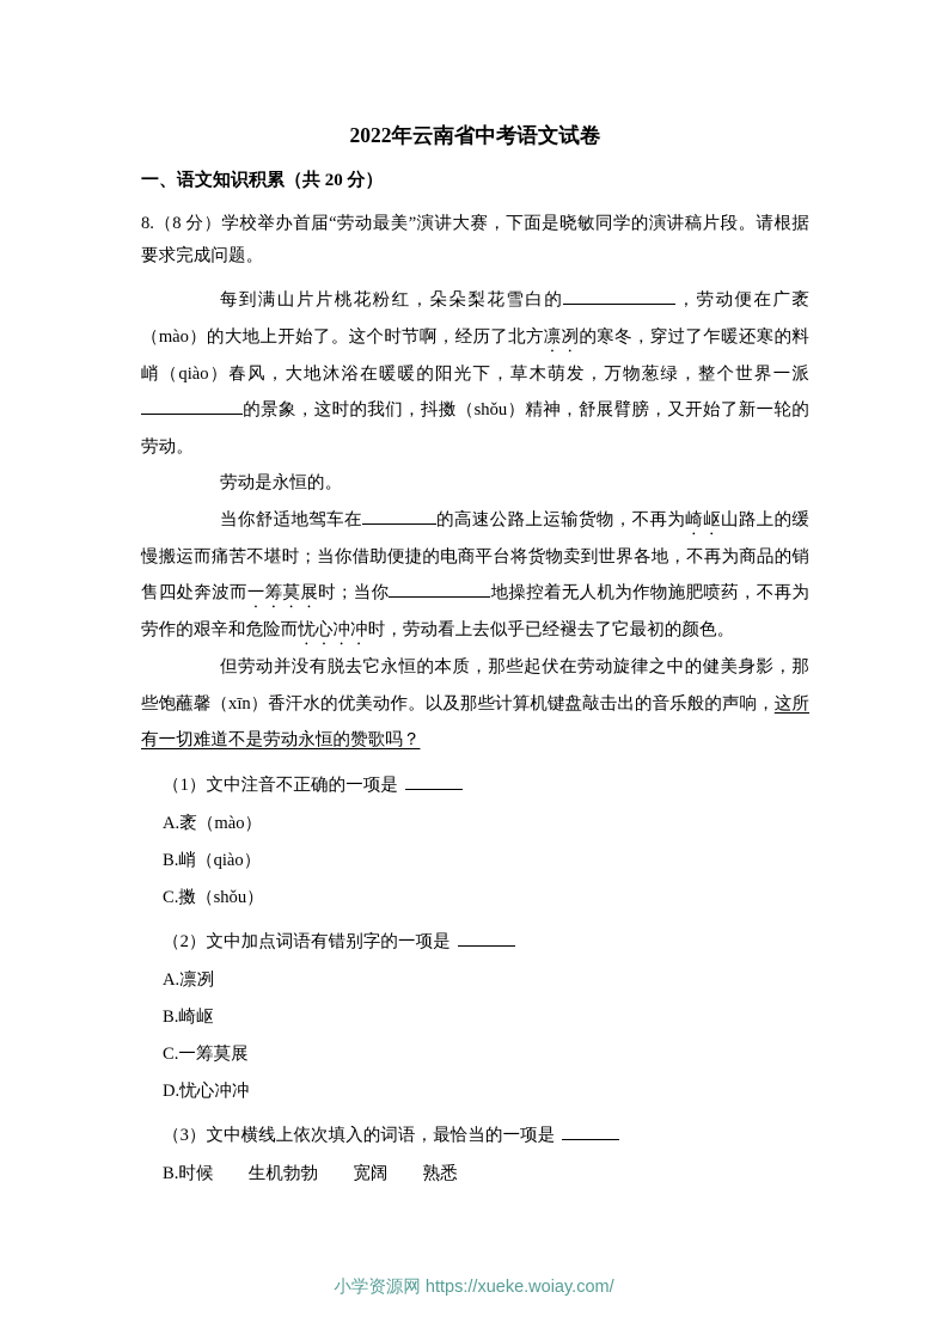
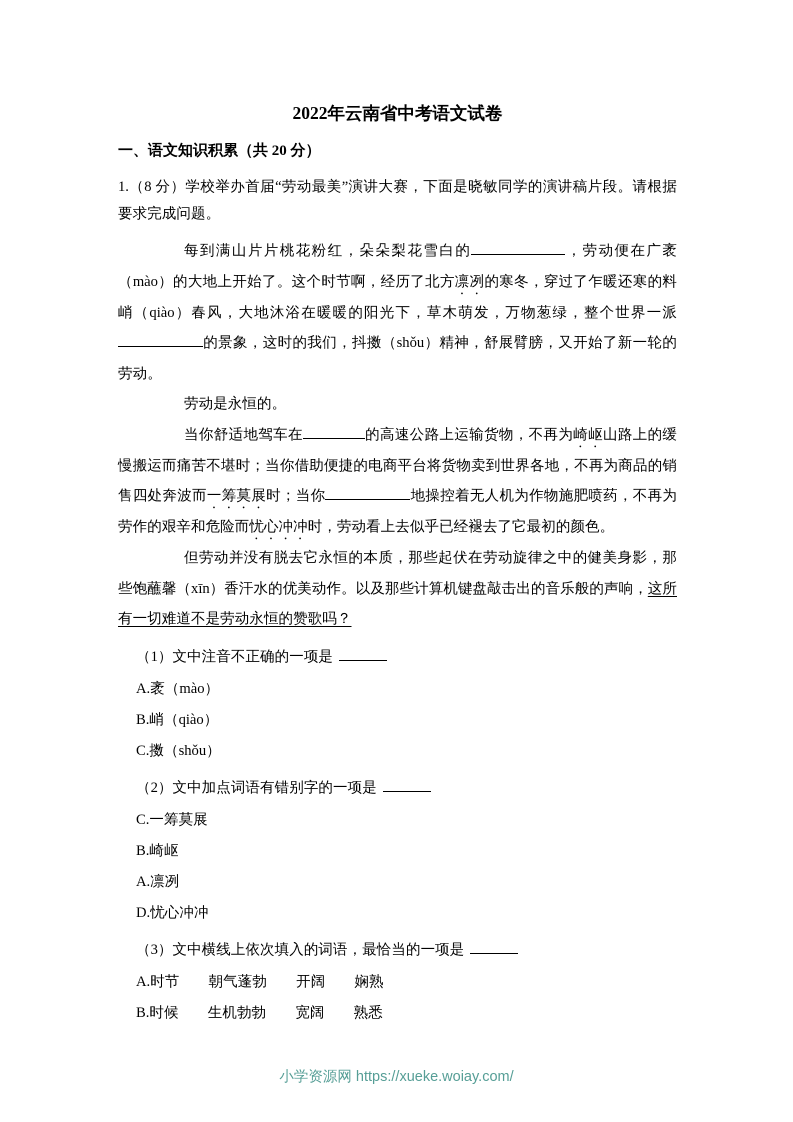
  2022年云南省中考语文试卷
  一、语文知识积累（共 20 分）
- 8.（8 分）学校举办首届“劳动最美”演讲大赛，下面是晓敏同学的演讲稿片段。请根据要求完成问题。
+ 1.（8 分）学校举办首届“劳动最美”演讲大赛，下面是晓敏同学的演讲稿片段。请根据要求完成问题。
  每到满山片片桃花粉红，朵朵梨花雪白的 ，劳动便在广袤（mào）的大地上开始了。这个时节啊，经历了北方凛冽的寒冬，穿过了乍暖还寒的料峭（qiào）春风，大地沐浴在暖暖的阳光下，草木萌发，万物葱绿，整个世界一派的景象，这时的我们，抖擞（shǒu）精神，舒展臂膀，又开始了新一轮的劳动。
  劳动是永恒的。
  当你舒适地驾车在 的高速公路上运输货物，不再为崎岖山路上的缓慢搬运而痛苦不堪时；当你借助便捷的电商平台将货物卖到世界各地，不再为商品的销售四处奔波而一筹莫展时；当你 地操控着无人机为作物施肥喷药，不再为劳作的艰辛和危险而忧心冲冲时，劳动看上去似乎已经褪去了它最初的颜色。
  但劳动并没有脱去它永恒的本质，那些起伏在劳动旋律之中的健美身影，那些饱蘸馨（xīn）香汗水的优美动作。以及那些计算机键盘敲击出的音乐般的声响，这所有一切难道不是劳动永恒的赞歌吗？
  （1）文中注音不正确的一项是
  A.袤（mào）
  B.峭（qiào）
  C.擞（shǒu）
  （2）文中加点词语有错别字的一项是
- A.凛冽
+ C.一筹莫展
  B.崎岖
- C.一筹莫展
+ A.凛冽
  D.忧心冲冲
  （3）文中横线上依次填入的词语，最恰当的一项是
+ A.时节 朝气蓬勃 开阔 娴熟
  B.时候 生机勃勃 宽阔 熟悉
  小学资源网 https://xueke.woiay.com/
